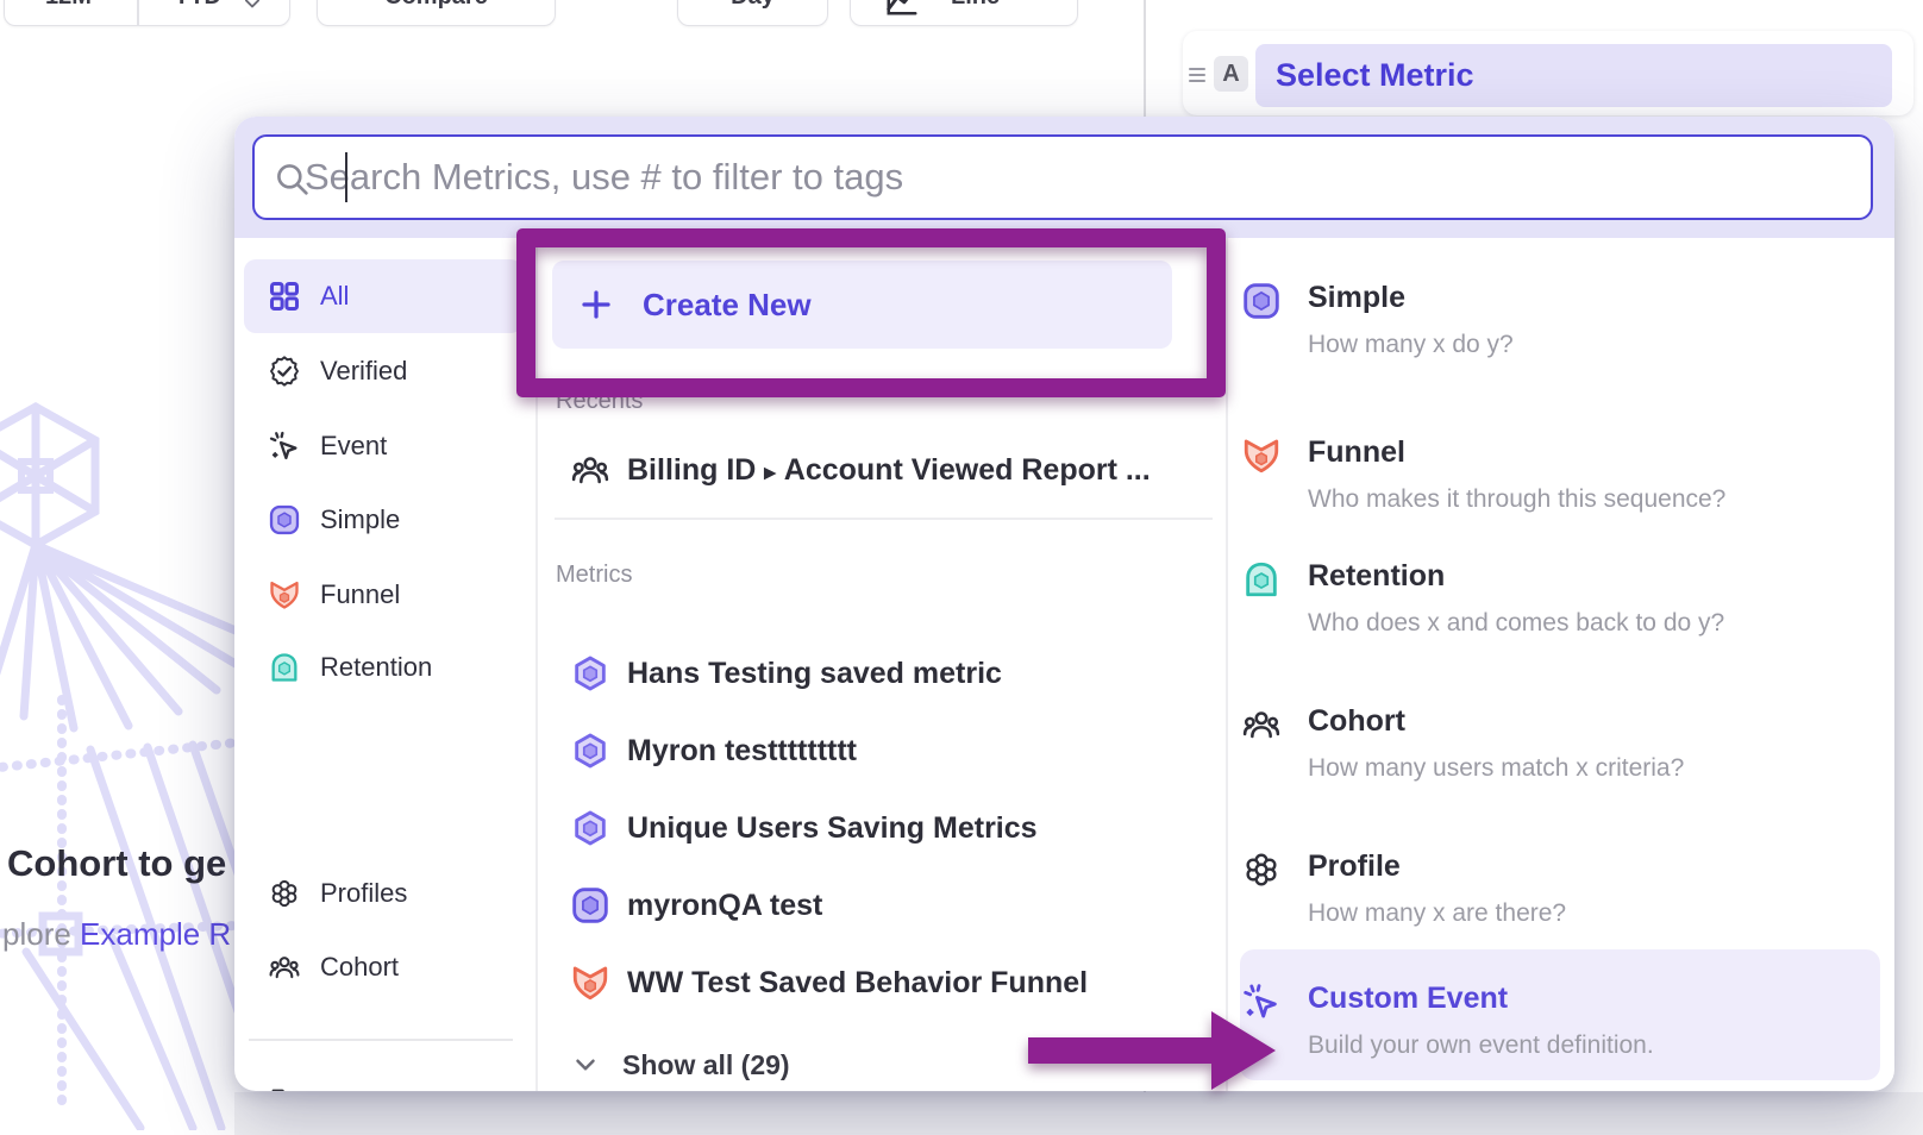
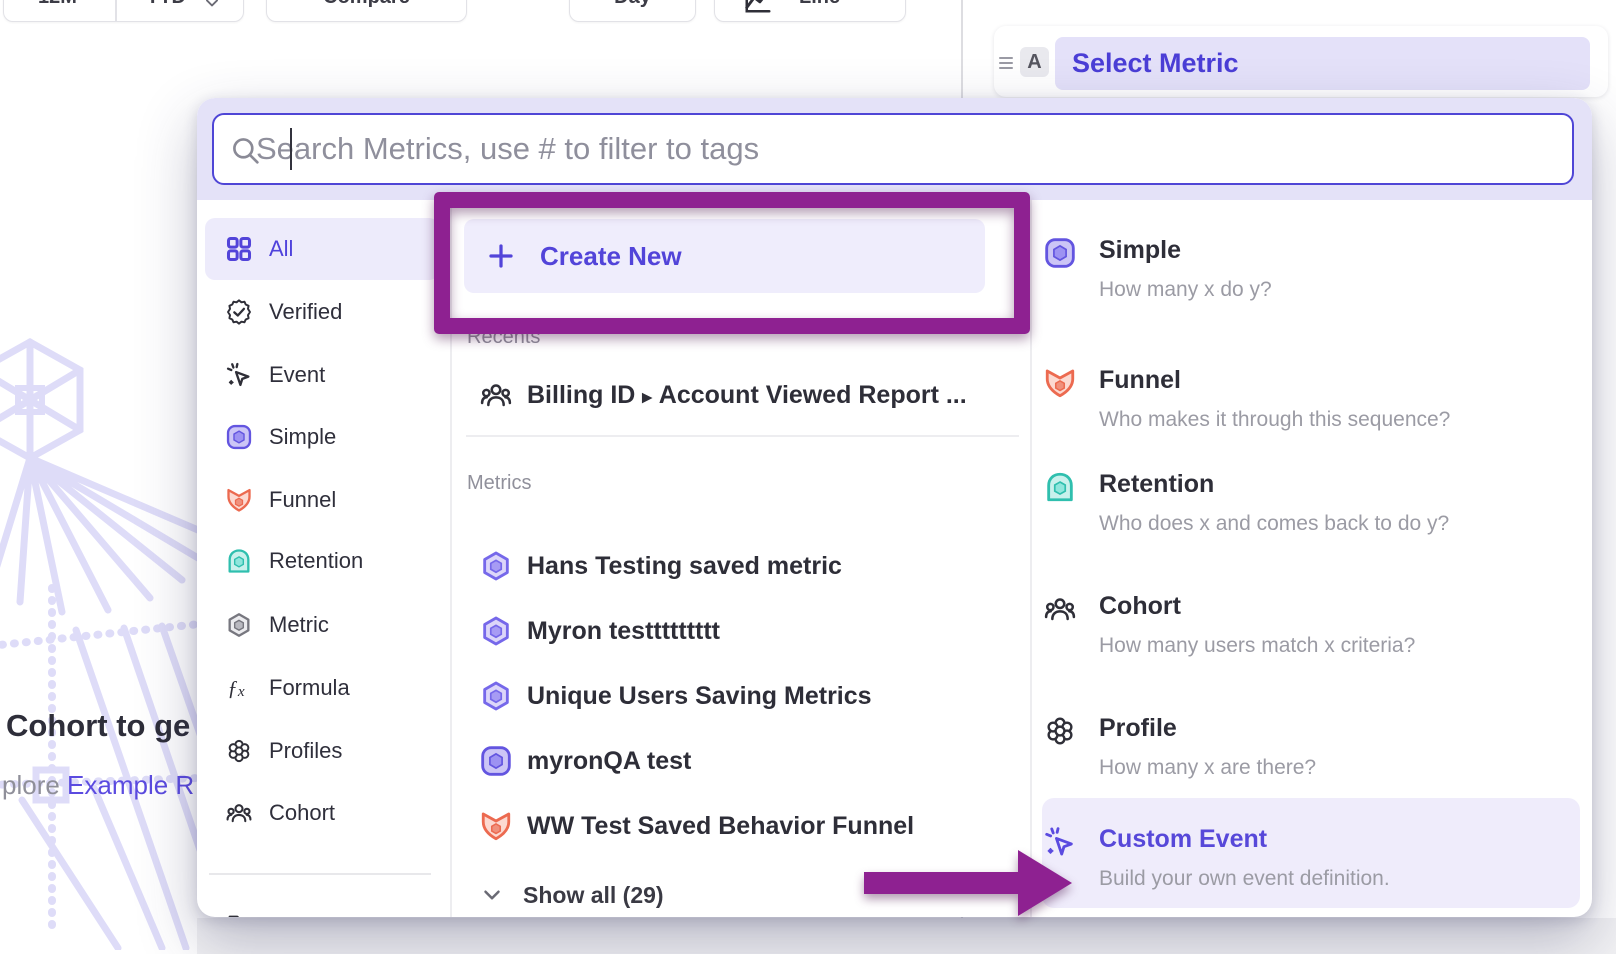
  Cohort to ge
  plore Example R
  A
  Select Metric
  Search Metrics, use # to filter to tags
  All
  Verified
  Event
  Simple
  Funnel
  Retention
+ Metric
+ Formula
  Profiles
  Cohort
  Create New
  Recents
  Billing ID ▸ Account Viewed Report ...
  Metrics
  Hans Testing saved metric
  Myron testtttttttt
  Unique Users Saving Metrics
  myronQA test
  WW Test Saved Behavior Funnel
  Show all (29)
  Simple
  How many x do y?
  Funnel
  Who makes it through this sequence?
  Retention
  Who does x and comes back to do y?
  Cohort
  How many users match x criteria?
  Profile
  How many x are there?
  Custom Event
  Build your own event definition.
